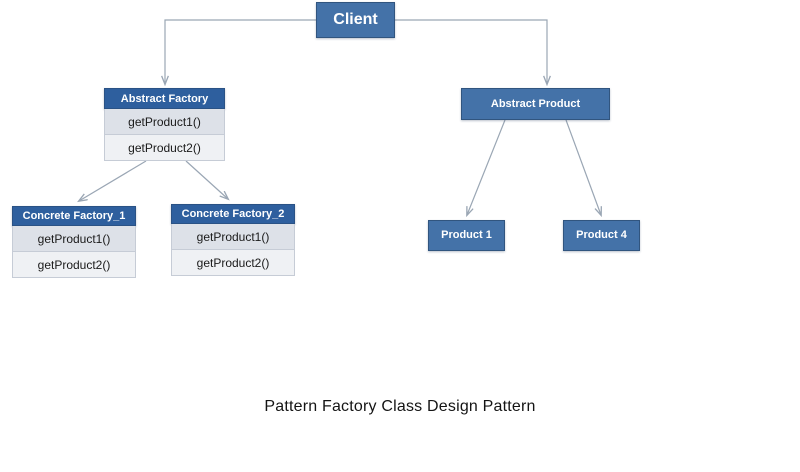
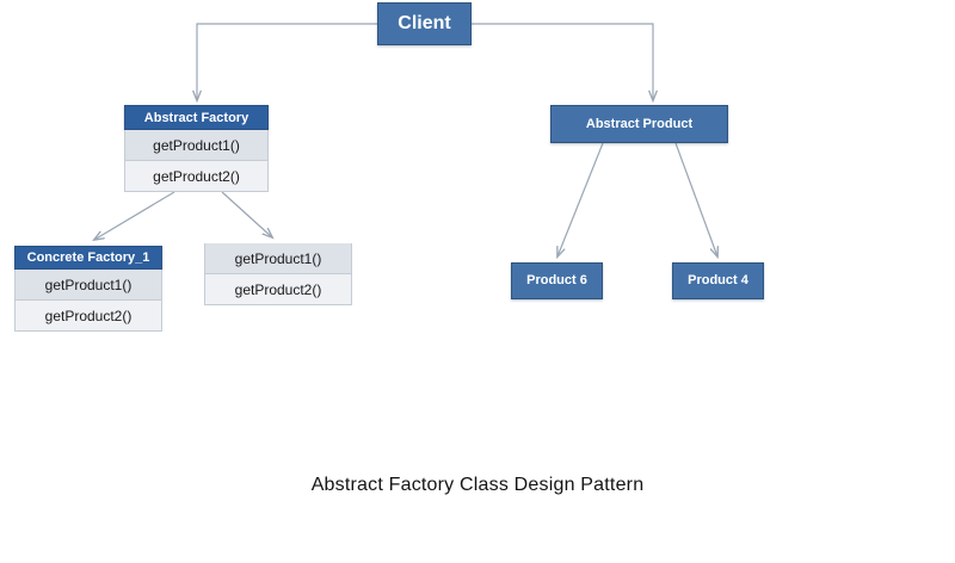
  Client
  Abstract Factory
  getProduct1()
  getProduct2()
  Abstract Product
  Concrete Factory_1
  getProduct1()
  getProduct2()
- Concrete Factory_2
  getProduct1()
  getProduct2()
- Product 1
+ Product 6
  Product 4
- Pattern Factory Class Design Pattern
+ Abstract Factory Class Design Pattern
